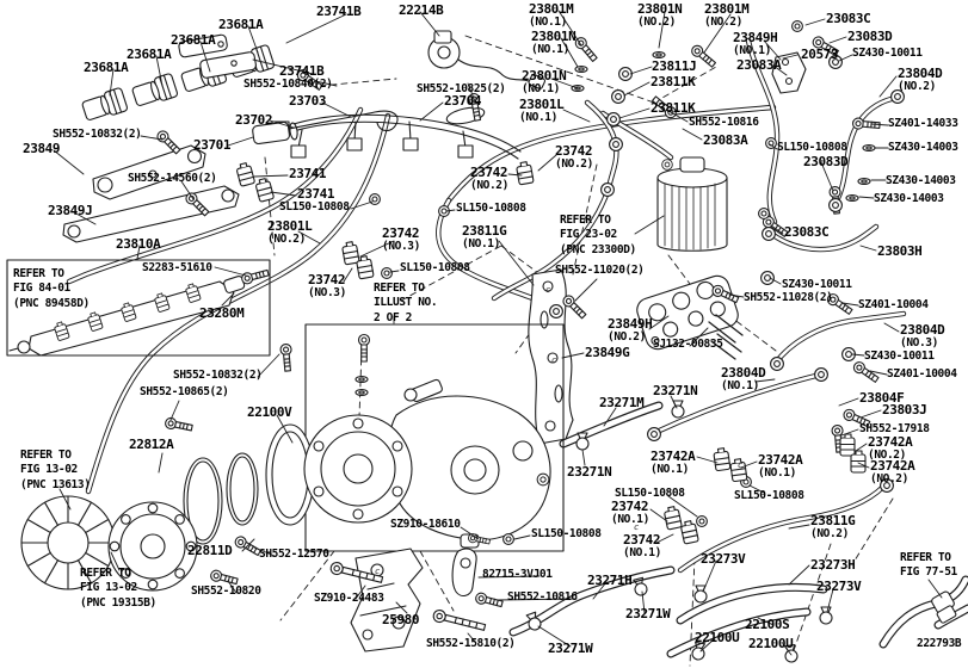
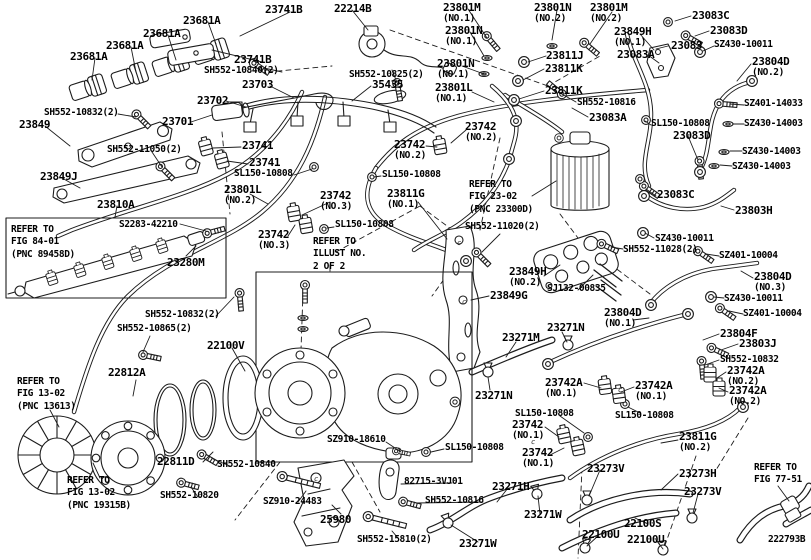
  c
  c
  c
  c
  c
  23681A
  23681A
  23681A
  23681A
  23741B
  22214B
  23801M
  (NO.1)
  23801N
  (NO.2)
  23801M
  (NO.2)
  23083C
  23801N
  (NO.1)
  23849H
  (NO.1)
  23083D
- 20573
+ 23083
  SZ430-10011
  23083A
  23741B
  23811J
  23801N
  (NO.1)
  23804D
  (NO.2)
  23811K
  SH552-10840(2)
  SH552-10825(2)
  23703
- 23704
+ 35435
  23801L
  (NO.1)
  23811K
  23702
  SZ401-14033
  SH552-10816
  SH552-10832(2)
  23083A
  23701
  23849
  SL150-10808
  SZ430-14003
  23742
  (NO.2)
  23083D
  23742
  (NO.2)
  23741
- SH552-14560(2)
+ SH552-11050(2)
  SZ430-14003
  23741
  SZ430-14003
  SL150-10808
  SL150-10808
  23849J
  REFER TO
  FIG 23-02
  (PNC 23300D)
  23801L
  (NO.2)
  23811G
  (NO.1)
  23742
  (NO.3)
  23083C
  23810A
  23803H
- S2283-51610
+ S2283-42210
  REFER TO
  FIG 84-01
  (PNC 89458D)
  SL150-10808
  SH552-11020(2)
  23742
  (NO.3)
  SZ430-10011
  REFER TO
  ILLUST NO.
  2 OF 2
  SH552-11028(2)
  SZ401-10004
  23280M
  23849H
  (NO.2)
  23804D
  (NO.3)
  SJ132-00835
  23849G
  SZ430-10011
  23804D
  (NO.1)
  SZ401-10004
  SH552-10832(2)
  23271N
  SH552-10865(2)
  23804F
  23271M
  23803J
  22100V
- SH552-17918
+ SH552-10832
  22812A
  23742A
  (NO.2)
  REFER TO
  FIG 13-02
  (PNC 13613)
  23742A
  (NO.1)
  23742A
  (NO.1)
  23742A
  (NO.2)
  23271N
  SL150-10808
  SL150-10808
  23742
  (NO.1)
  23811G
  (NO.2)
  SZ910-18610
  SL150-10808
  23742
  (NO.1)
  22811D
- SH552-12570
+ SH552-10840
  23273V
  REFER TO
  FIG 77-51
  23273H
  REFER TO
  FIG 13-02
  (PNC 19315B)
  82715-3VJ01
  23271H
  23273V
  SH552-10820
  SH552-10816
  SZ910-24483
  23271W
  25980
  22100S
  22100U
  22100U
  SH552-15810(2)
  23271W
  222793B
